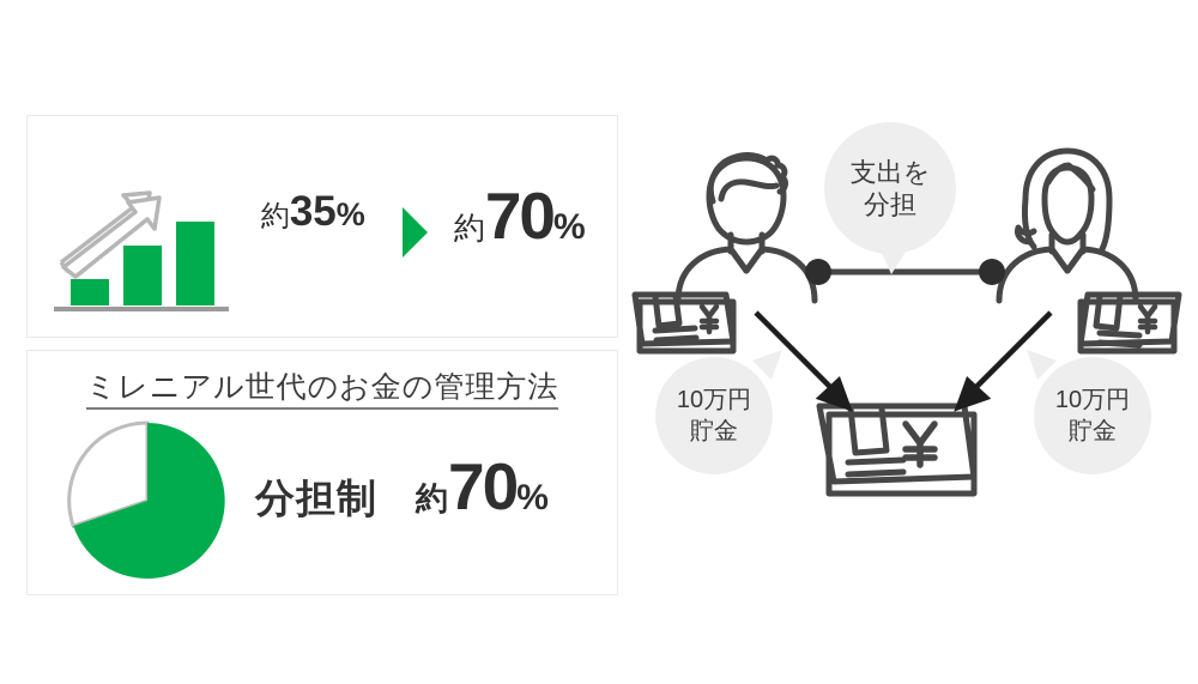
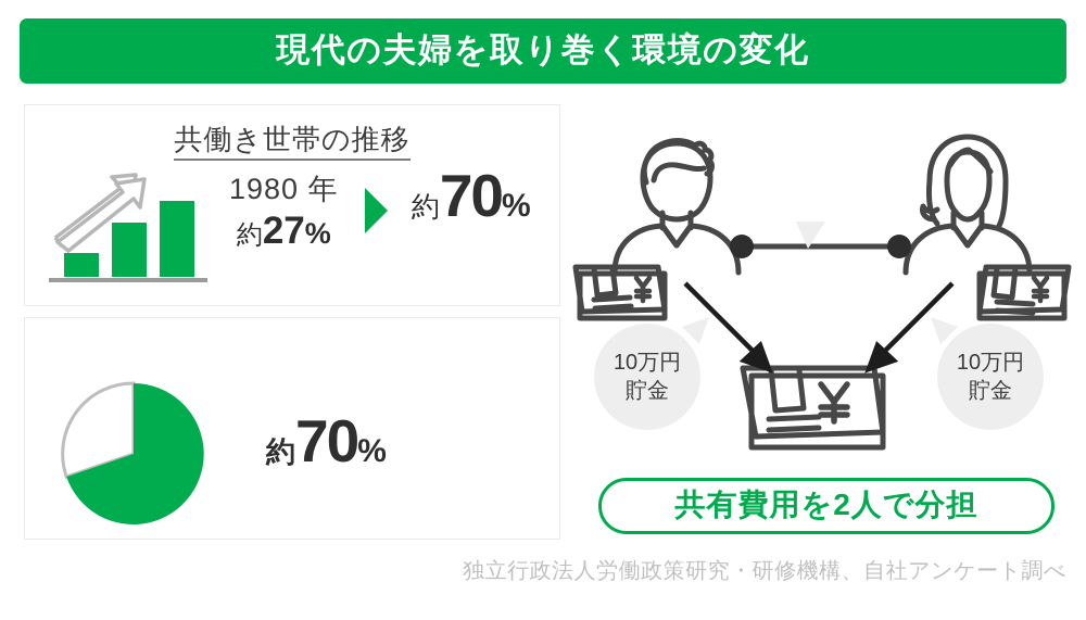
+ 現代の夫婦を取り巻く環境の変化
+ 共働き世帯の推移
+ 1980 年
- 約35%
+ 約27%
  約70%
- ミレニアル世代のお金の管理方法
- 分担制
  約70%
- 支出を
- 分担
  10万円
  貯金
  10万円
  貯金
+ 共有費用を2人で分担
+ 独立行政法人労働政策研究・研修機構、自社アンケート調べ
